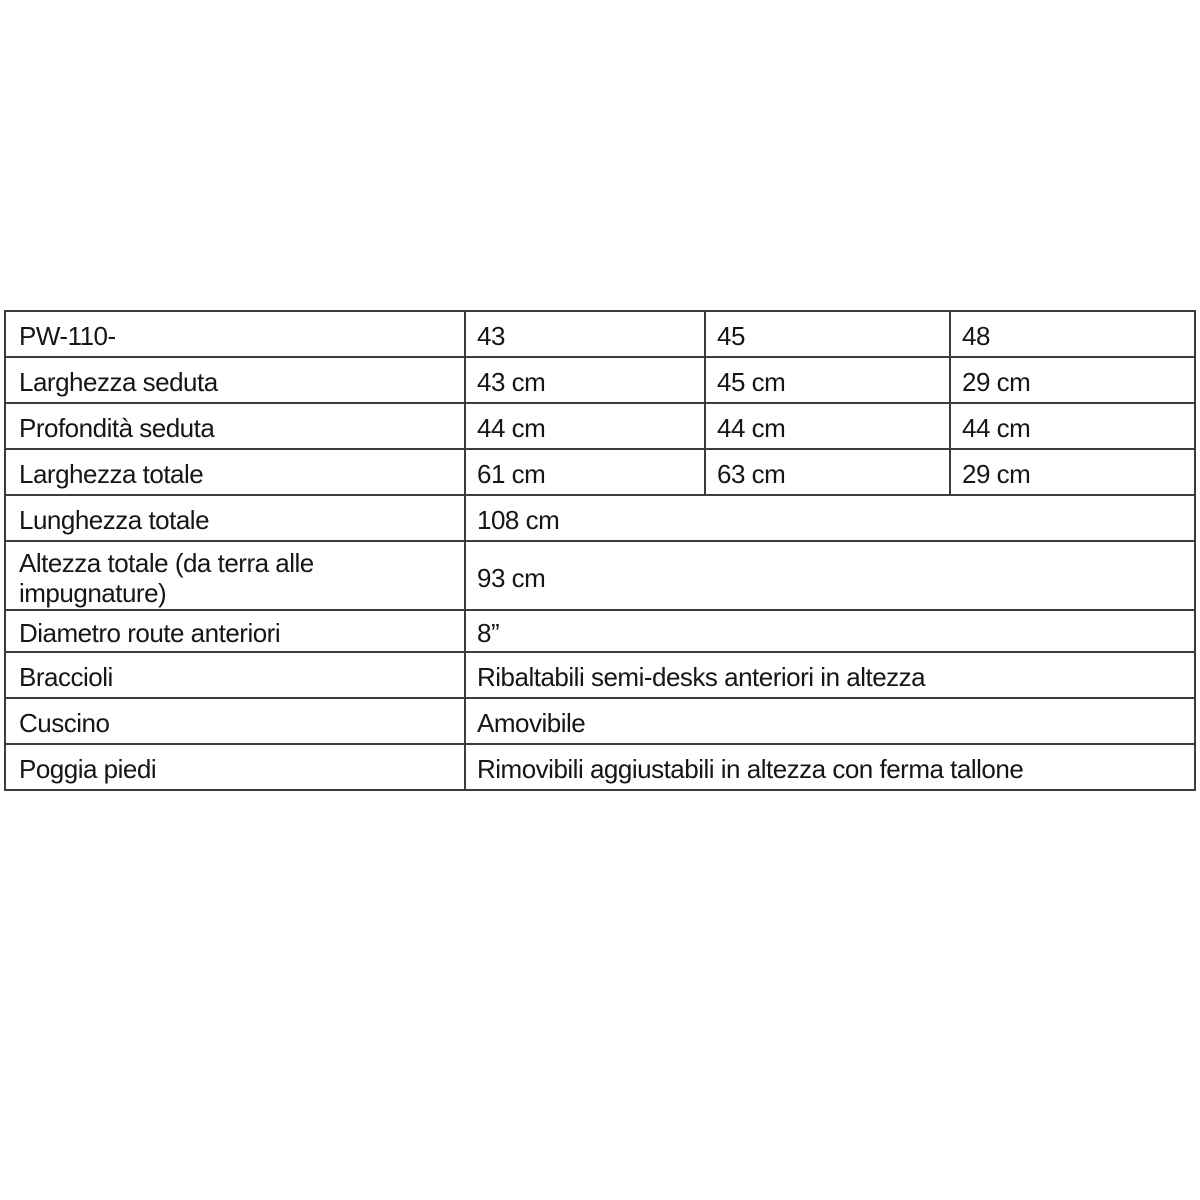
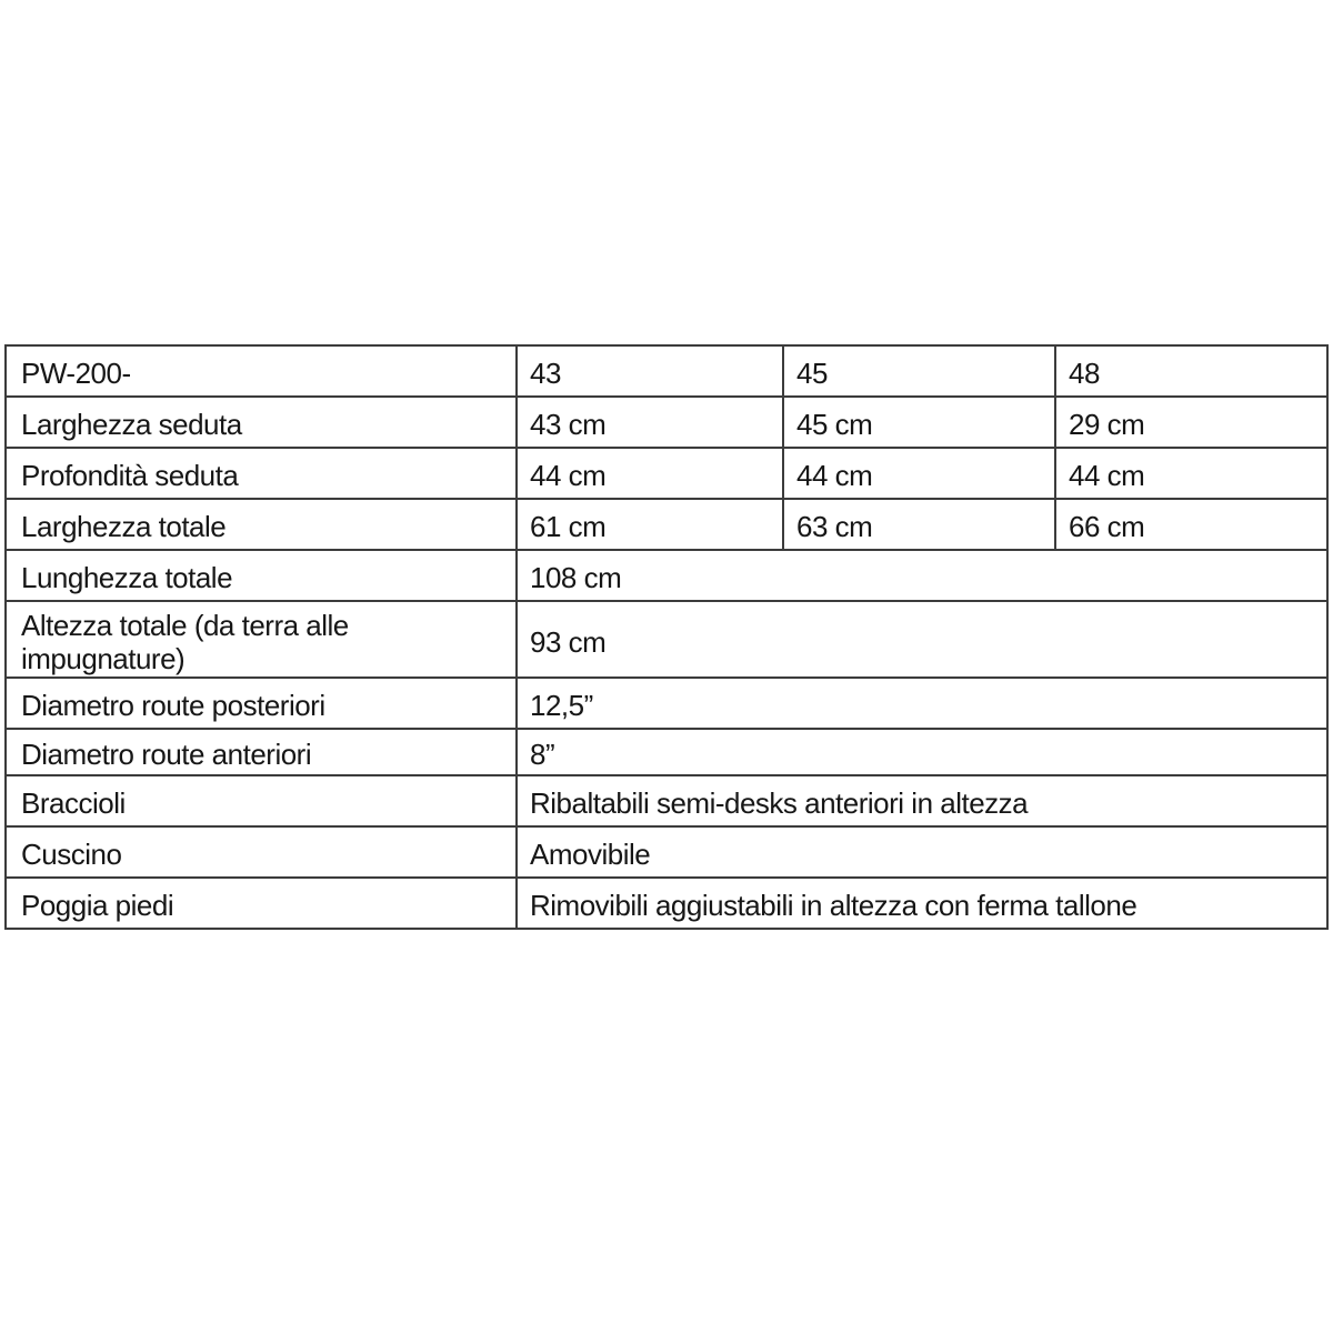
- PW-110-	43	45	48
+ PW-200-	43	45	48
  Larghezza seduta	43 cm	45 cm	29 cm
  Profondità seduta	44 cm	44 cm	44 cm
- Larghezza totale	61 cm	63 cm	29 cm
+ Larghezza totale	61 cm	63 cm	66 cm
  Lunghezza totale	108 cm
  Altezza totale (da terra alle impugnature)	93 cm
+ Diametro route posteriori	12,5”
  Diametro route anteriori	8”
  Braccioli	Ribaltabili semi-desks anteriori in altezza
  Cuscino	Amovibile
  Poggia piedi	Rimovibili aggiustabili in altezza con ferma tallone
